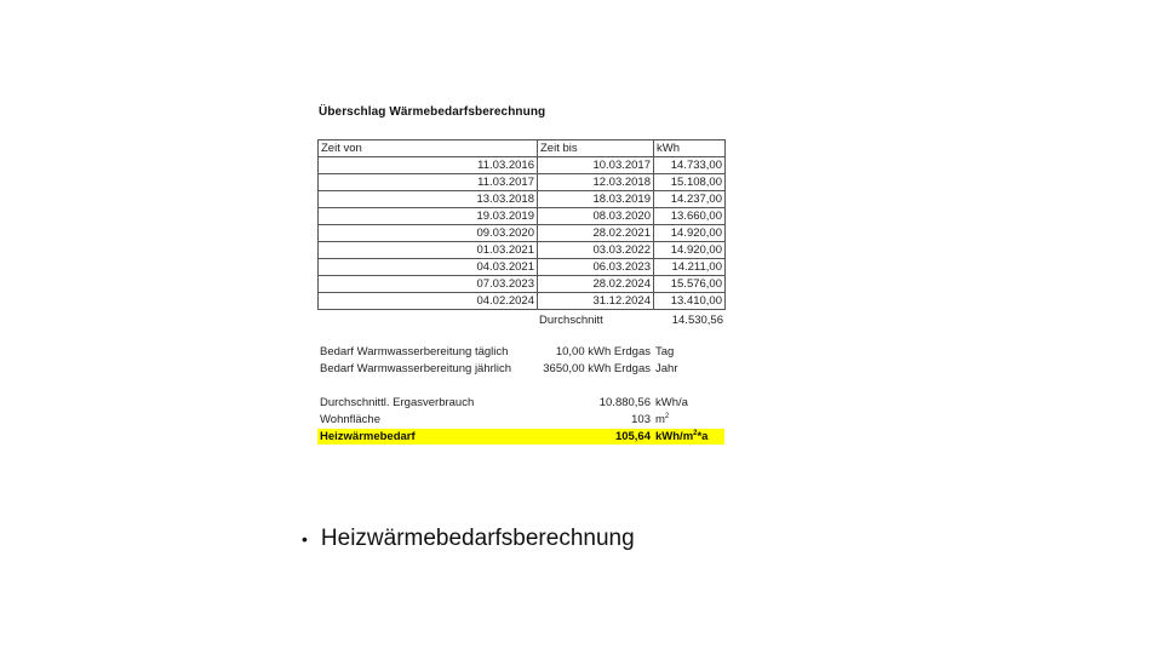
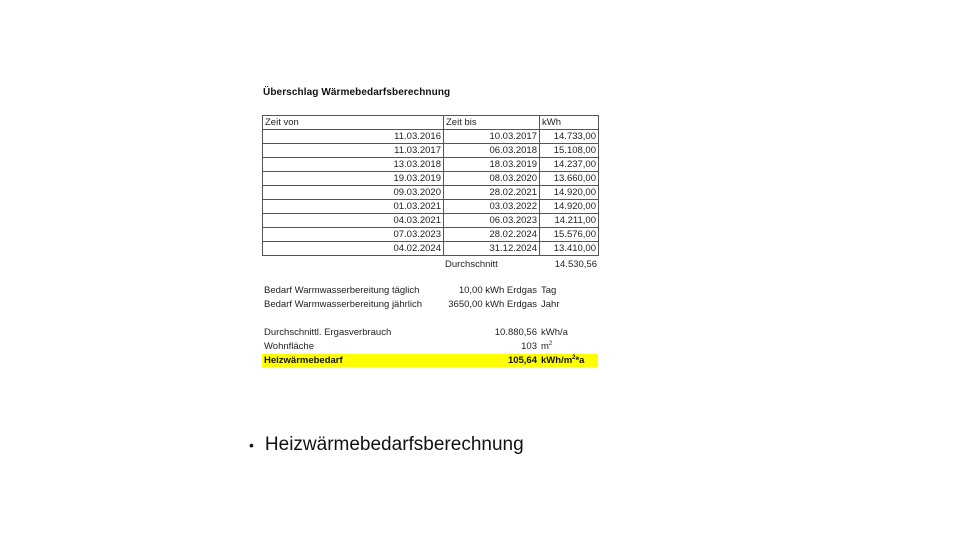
  Überschlag Wärmebedarfsberechnung
  Zeit von	Zeit bis	kWh
  11.03.2016	10.03.2017	14.733,00
- 11.03.2017	12.03.2018	15.108,00
+ 11.03.2017	06.03.2018	15.108,00
  13.03.2018	18.03.2019	14.237,00
  19.03.2019	08.03.2020	13.660,00
  09.03.2020	28.02.2021	14.920,00
  01.03.2021	03.03.2022	14.920,00
  04.03.2021	06.03.2023	14.211,00
  07.03.2023	28.02.2024	15.576,00
  04.02.2024	31.12.2024	13.410,00
  Durchschnitt
  14.530,56
  Bedarf Warmwasserbereitung täglich
  10,00 kWh Erdgas
  Tag
  Bedarf Warmwasserbereitung jährlich
  3650,00 kWh Erdgas
  Jahr
  Durchschnittl. Ergasverbrauch
  10.880,56
  kWh/a
  Wohnfläche
  103
  Heizwärmebedarf
  105,64
  kWh/m *a
  •
  Heizwärmebedarfsberechnung
